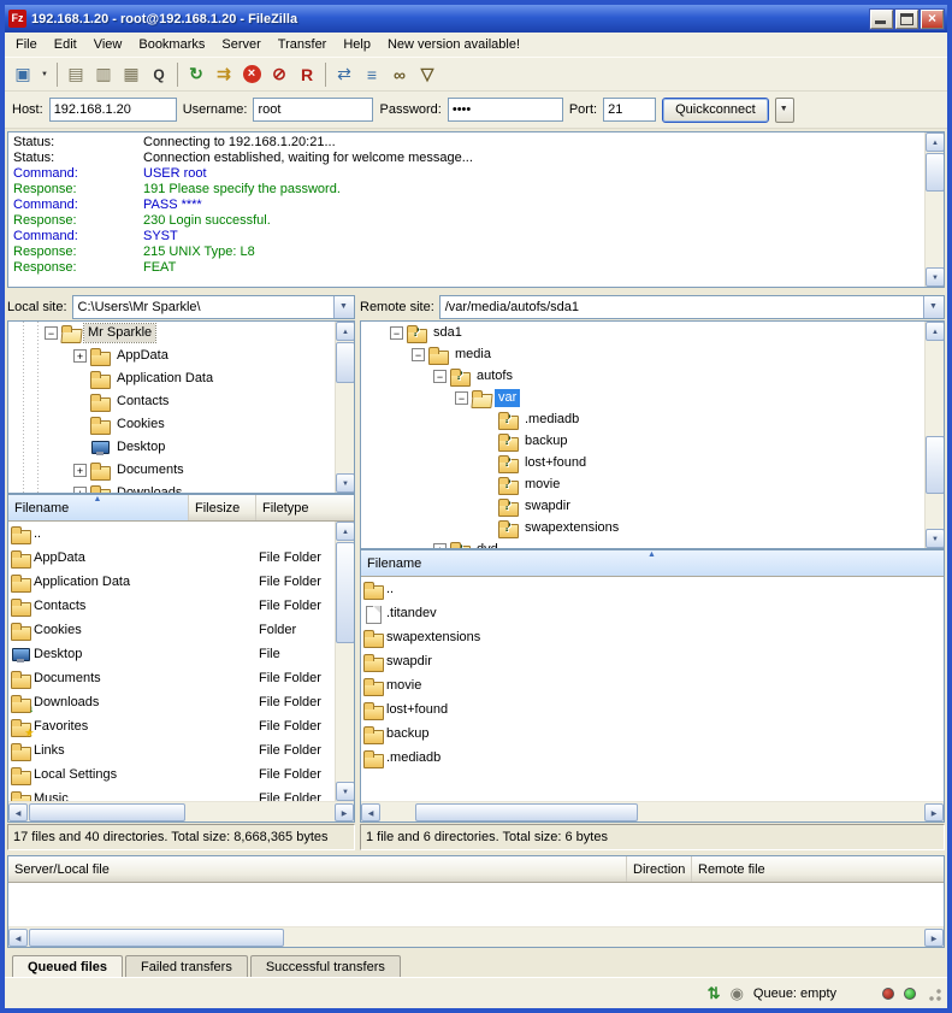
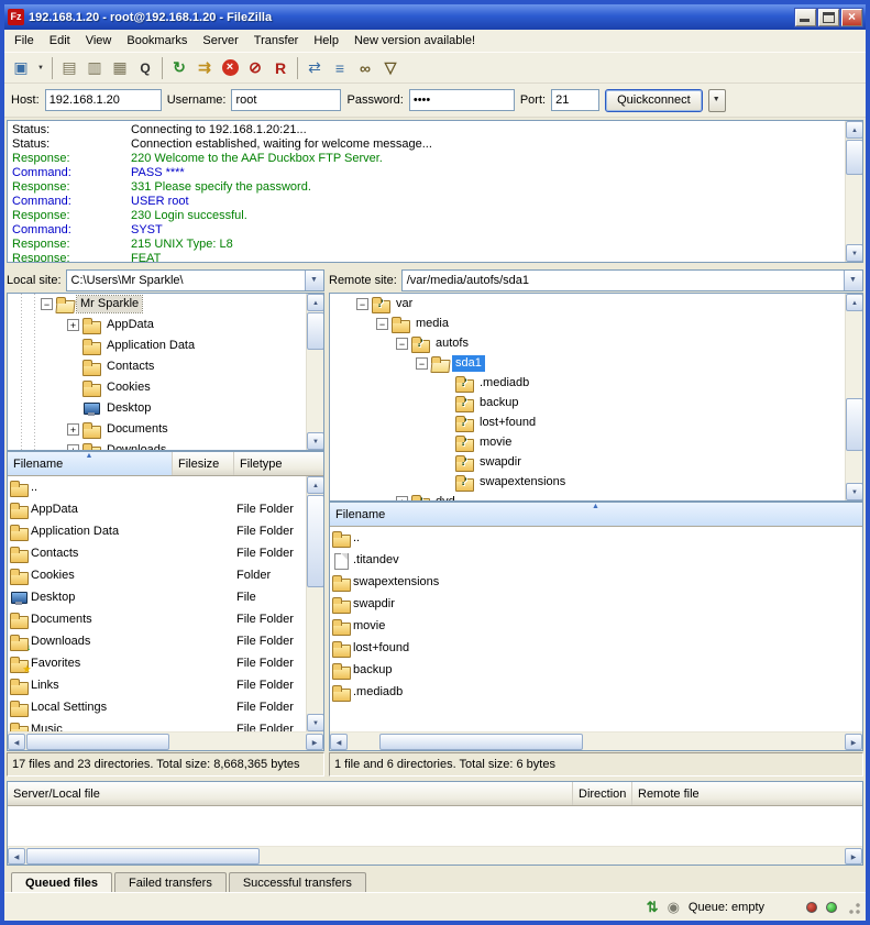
  Fz
  192.168.1.20 - root@192.168.1.20 - FileZilla
  File
  Edit
  View
  Bookmarks
  Server
  Transfer
  Help
  New version available!
  ▣
  ▤
  ▥
  ▦
  Q
  ↻
  ⇉
  ×
  ⊘
  R
  ⇄
  ≡
  ∞
  ▽
  Host:
  192.168.1.20
  Username:
  root
  Password:
  ••••
  Port:
  21
  Quickconnect
  Status: Connecting to 192.168.1.20:21...
  Status: Connection established, waiting for welcome message...
+ Response: 220 Welcome to the AAF Duckbox FTP Server.
- Command: USER root
+ Command: PASS ****
- Response: 191 Please specify the password.
+ Response: 331 Please specify the password.
- Command: PASS ****
+ Command: USER root
  Response: 230 Login successful.
  Command: SYST
  Response: 215 UNIX Type: L8
  Response: FEAT
  Local site:
  C:\Users\Mr Sparkle\
  Mr Sparkle
  AppData
  Application Data
  Contacts
  Cookies
  Desktop
  Documents
  Filename
  Filesize
  Filetype
  ..
  AppData
  File Folder
  Application Data
  File Folder
  Contacts
  File Folder
  Cookies
  Folder
  Desktop
  File
  Documents
  File Folder
  ↓
  Downloads
  File Folder
  ★
  Favorites
  File Folder
  Links
  File Folder
  Local Settings
  File Folder
  Music
  File Folder
- 17 files and 40 directories. Total size: 8,668,365 bytes
+ 17 files and 23 directories. Total size: 8,668,365 bytes
  Remote site:
  /var/media/autofs/sda1
  ?
- sda1
+ var
  media
  ?
  autofs
- var
+ sda1
  ?
  .mediadb
  ?
  backup
  ?
  lost+found
  ?
  movie
  ?
  swapdir
  ?
  swapextensions
  Filename
  ..
  .titandev
  swapextensions
  swapdir
  movie
  lost+found
  backup
  .mediadb
  1 file and 6 directories. Total size: 6 bytes
  Server/Local file
  Direction
  Remote file
  Queued files
  Failed transfers
  Successful transfers
  ⇅
  ◉
  Queue: empty
